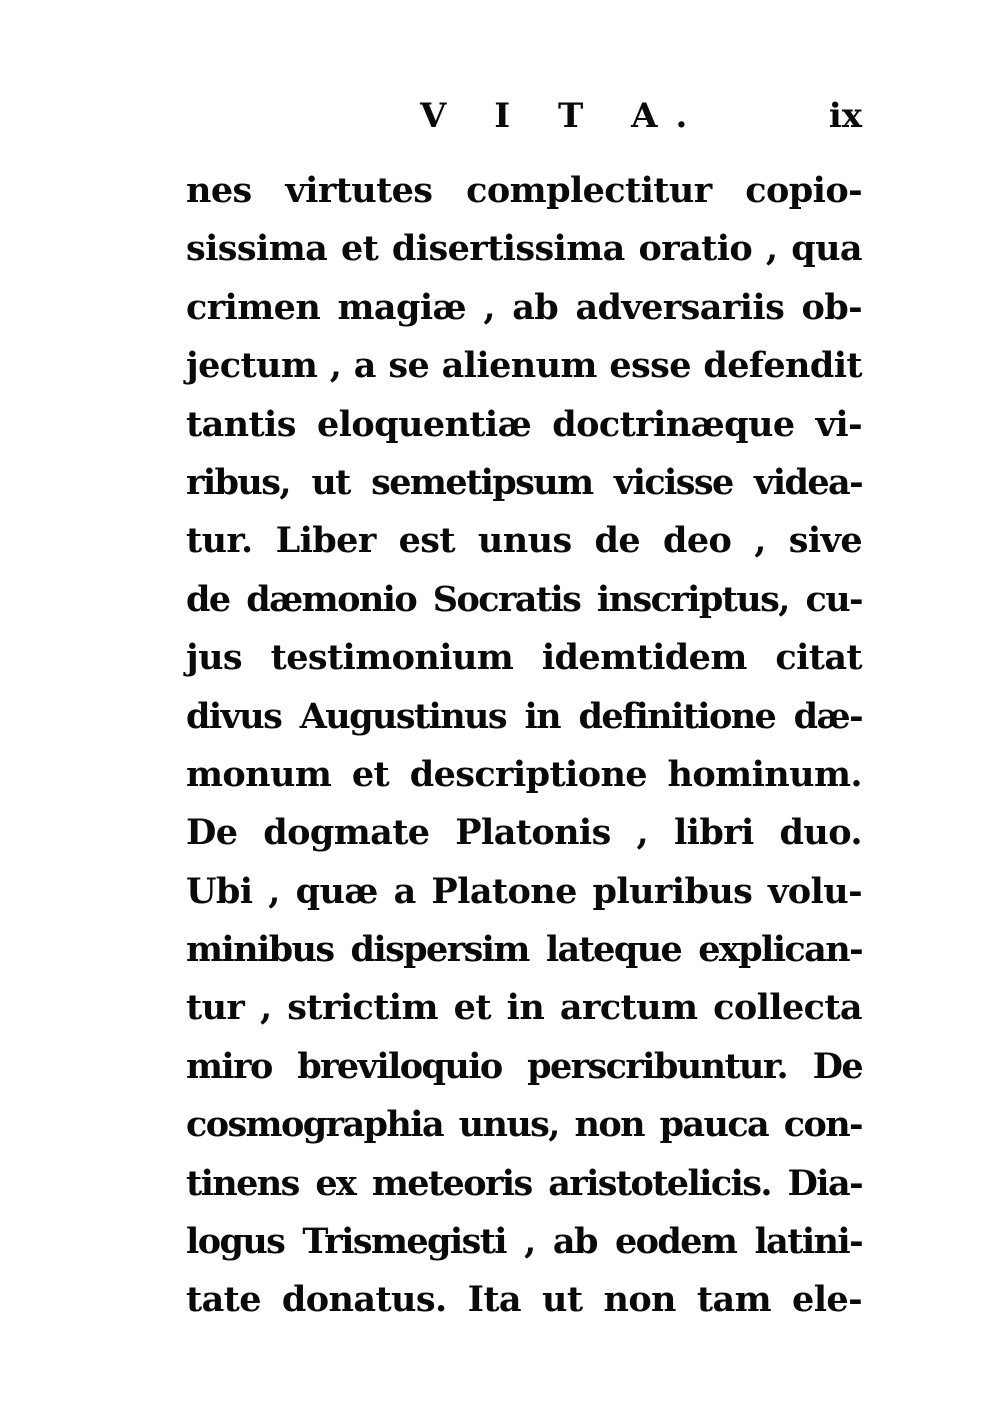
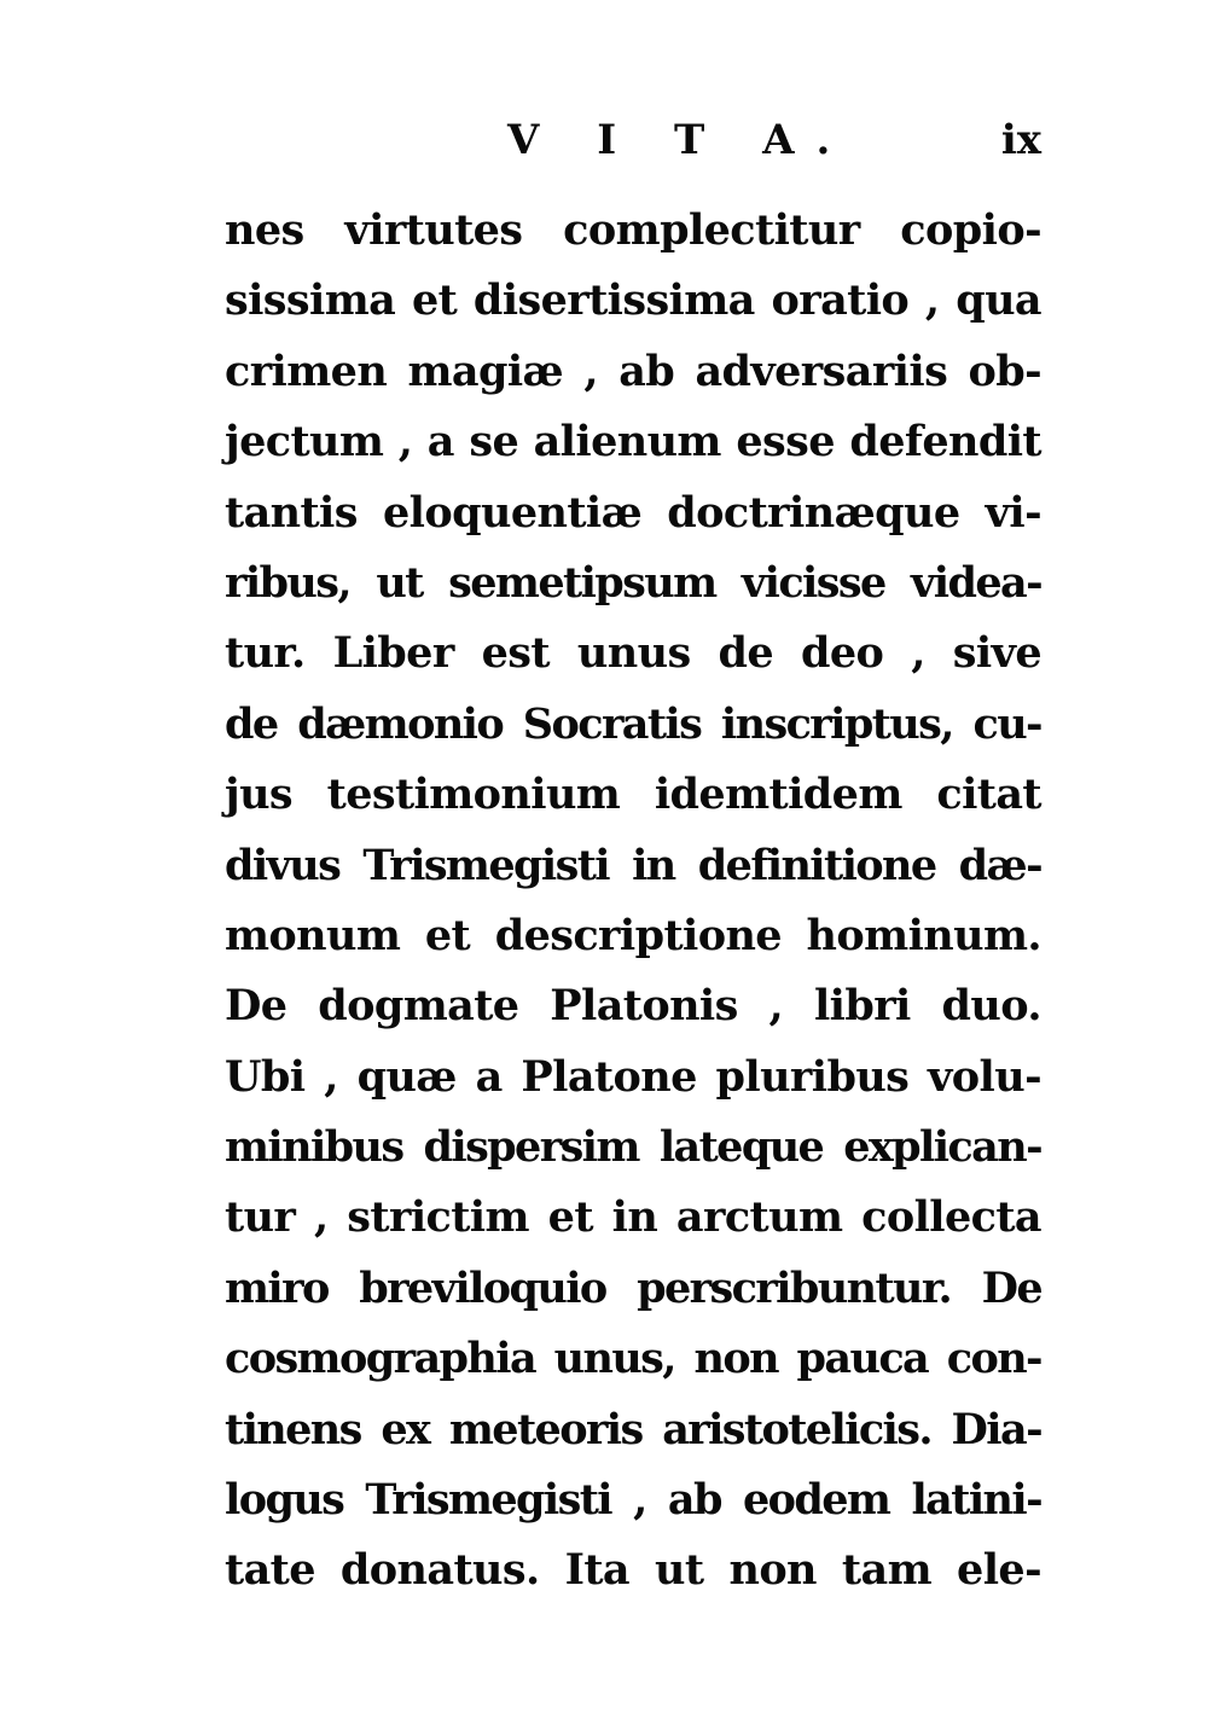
  V I T A.
  ix
  nes virtutes complectitur copio-
  sissima et disertissima oratio , qua
  crimen magiæ , ab adversariis ob-
  jectum , a se alienum esse defendit
  tantis eloquentiæ doctrinæque vi-
  ribus, ut semetipsum vicisse videa-
  tur. Liber est unus de deo , sive
  de dæmonio Socratis inscriptus, cu-
  jus testimonium idemtidem citat
- divus Augustinus in definitione dæ-
+ divus Trismegisti in definitione dæ-
  monum et descriptione hominum.
  De dogmate Platonis , libri duo.
  Ubi , quæ a Platone pluribus volu-
  minibus dispersim lateque explican-
  tur , strictim et in arctum collecta
  miro breviloquio perscribuntur. De
  cosmographia unus, non pauca con-
  tinens ex meteoris aristotelicis. Dia-
  logus Trismegisti , ab eodem latini-
  tate donatus. Ita ut non tam ele-
